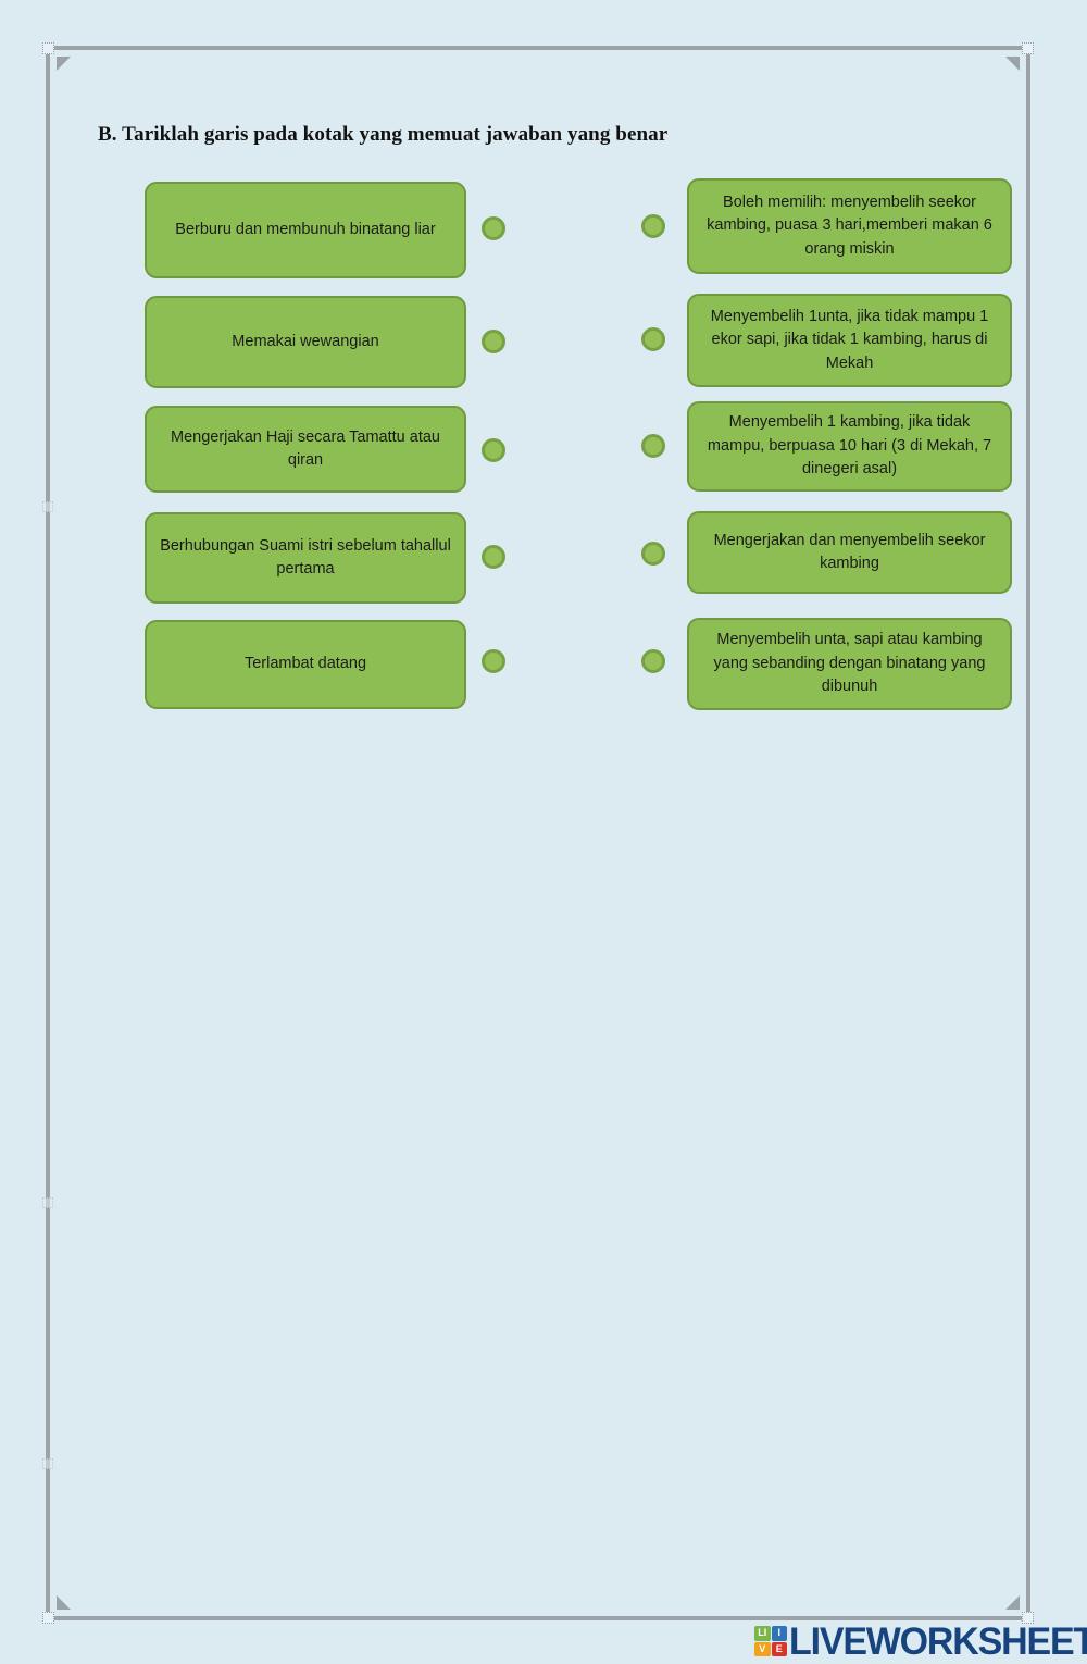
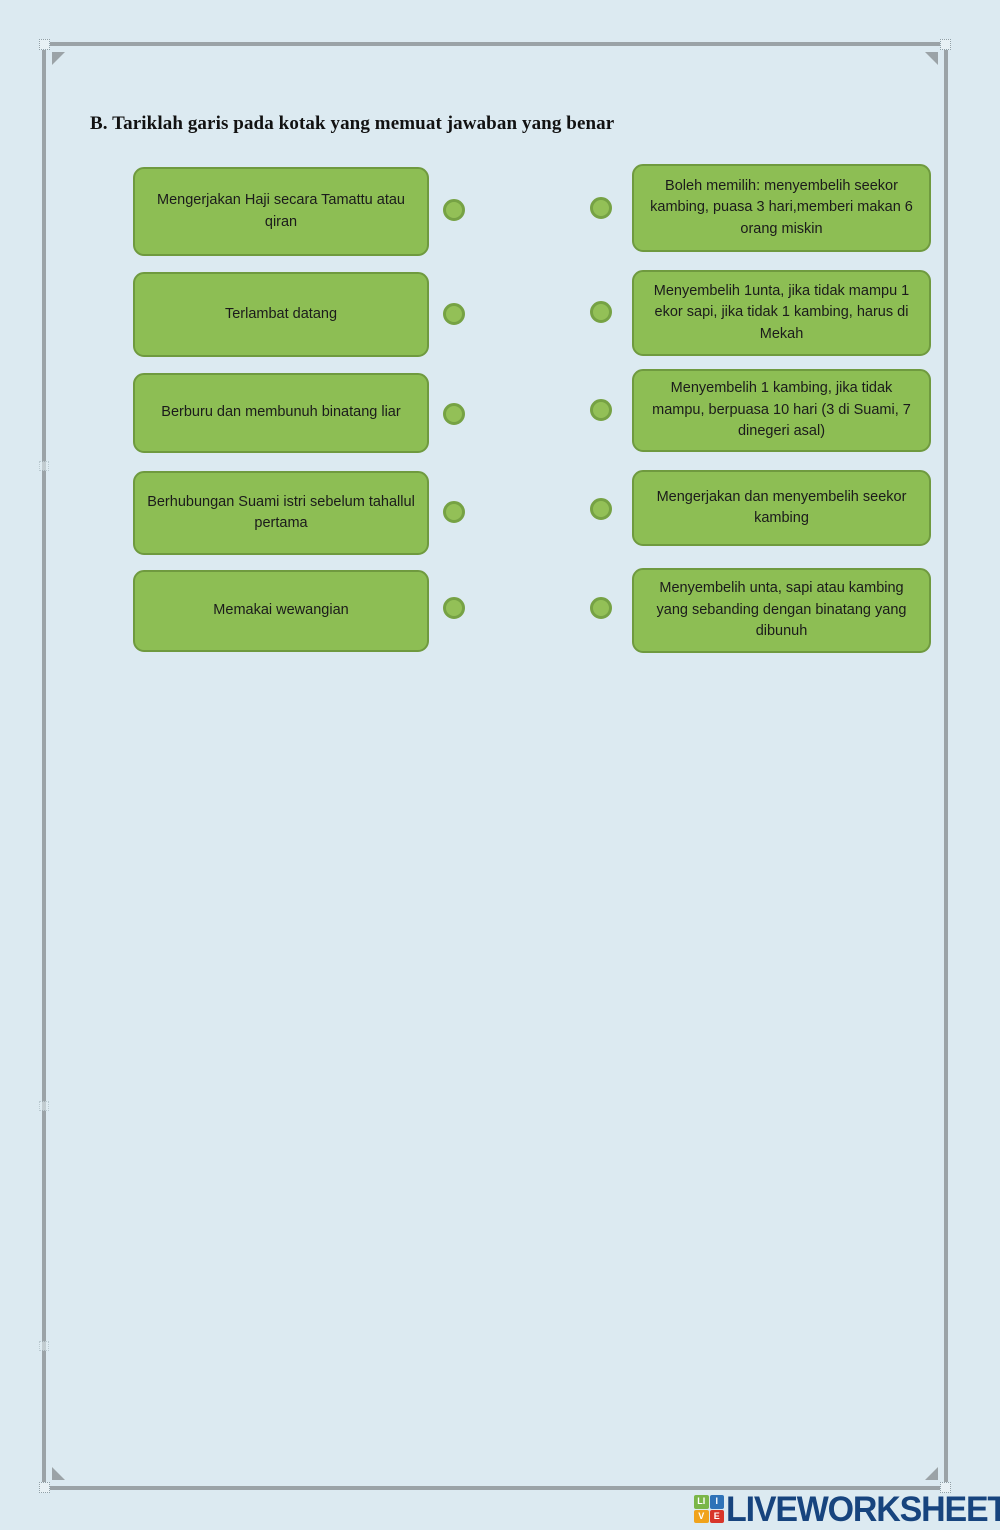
  B. Tariklah garis pada kotak yang memuat jawaban yang benar
- Berburu dan membunuh binatang liar
+ Mengerjakan Haji secara Tamattu atau qiran
- Memakai wewangian
+ Terlambat datang
- Mengerjakan Haji secara Tamattu atau qiran
+ Berburu dan membunuh binatang liar
  Berhubungan Suami istri sebelum tahallul pertama
- Terlambat datang
+ Memakai wewangian
  Boleh memilih: menyembelih seekor kambing, puasa 3 hari,memberi makan 6 orang miskin
  Menyembelih 1unta, jika tidak mampu 1 ekor sapi, jika tidak 1 kambing, harus di Mekah
- Menyembelih 1 kambing, jika tidak mampu, berpuasa 10 hari (3 di Mekah, 7 dinegeri asal)
+ Menyembelih 1 kambing, jika tidak mampu, berpuasa 10 hari (3 di Suami, 7 dinegeri asal)
  Mengerjakan dan menyembelih seekor kambing
  Menyembelih unta, sapi atau kambing yang sebanding dengan binatang yang dibunuh
  LI
  I
  V
  E
  LIVEWORKSHEET
